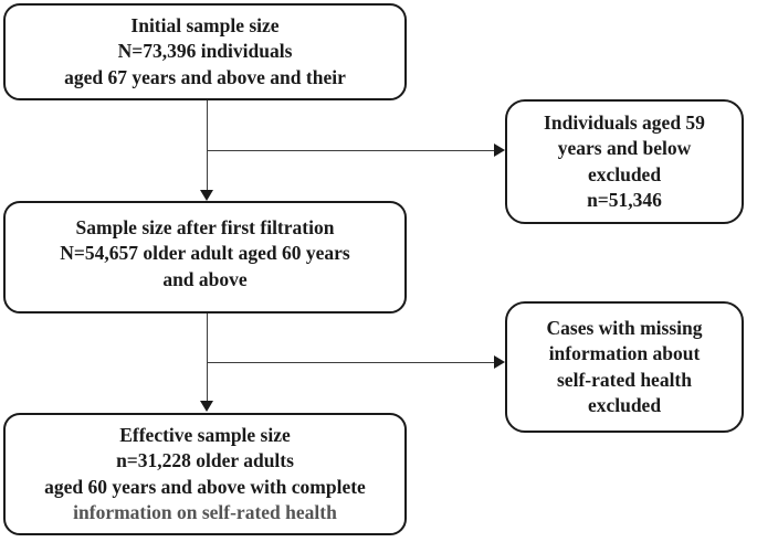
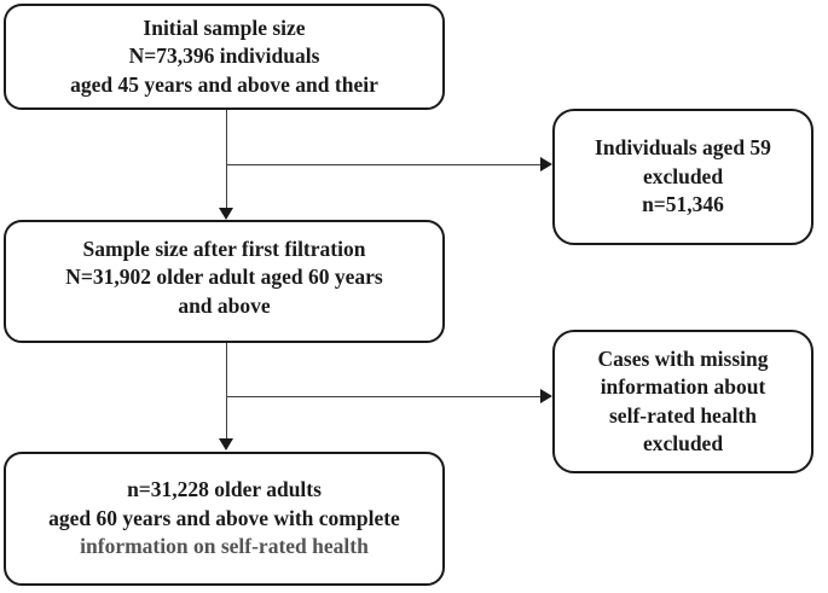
  Initial sample size
  N=73,396 individuals
- aged 67 years and above and their
+ aged 45 years and above and their
  Individuals aged 59
- years and below
  excluded
  n=51,346
  Sample size after first filtration
- N=54,657 older adult aged 60 years
+ N=31,902 older adult aged 60 years
  and above
  Cases with missing
  information about
  self-rated health
  excluded
- Effective sample size
  n=31,228 older adults
  aged 60 years and above with complete
  information on self-rated health
